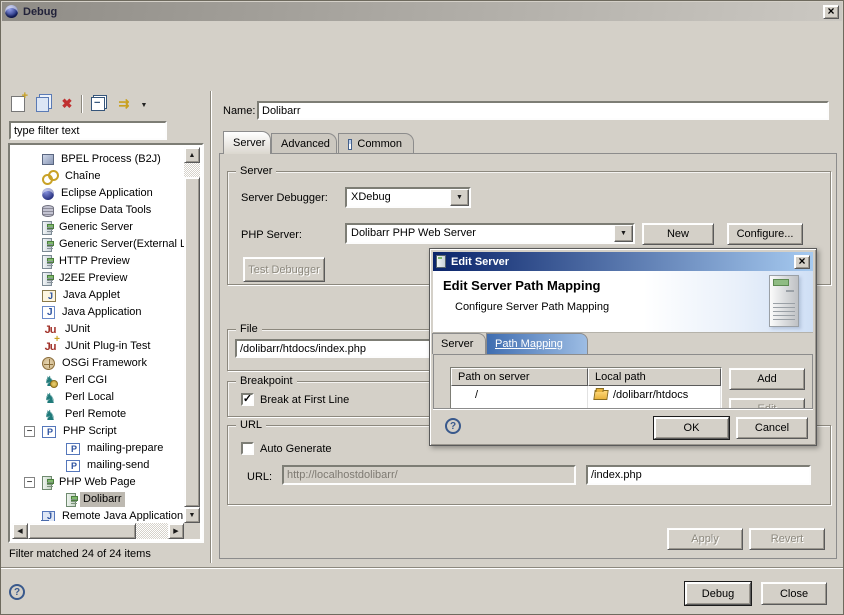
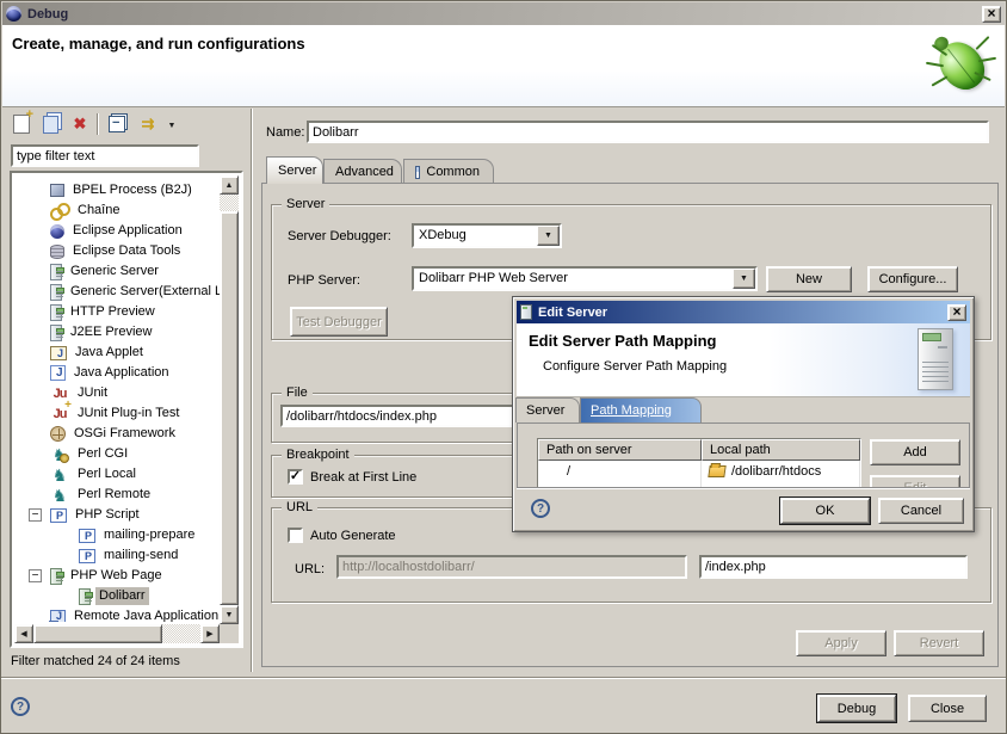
  Debug
+ Create, manage, and run configurations
  type filter text
  BPEL Process (B2J)
  Chaîne
  Eclipse Application
  Eclipse Data Tools
  Generic Server
  Generic Server(External
  HTTP Preview
  J2EE Preview
  Java Applet
  Java Application
  JUnit
  JUnit Plug-in Test
  OSGi Framework
  Perl CGI
  Perl Local
  Perl Remote
  PHP Script
  mailing-prepare
  mailing-send
  PHP Web Page
  Dolibarr
  Remote Java Application
  Filter matched 24 of 24 items
  Name:
  Dolibarr
  Server
  Advanced
  Common
  Server
  Server Debugger:
  XDebug
  PHP Server:
  Dolibarr PHP Web Server
  New
  Configure...
  Test Debugger
  File
  /dolibarr/htdocs/index.php
  Breakpoint
  Break at First Line
  URL
  Auto Generate
  URL:
  http://localhostdolibarr/
  /index.php
  Apply
  Revert
  Debug
  Close
  Edit Server
  Edit Server Path Mapping
  Configure Server Path Mapping
  Server
  Path Mapping
  Path on server
  Local path
  /
  /dolibarr/htdocs
  Add
  OK
  Cancel
